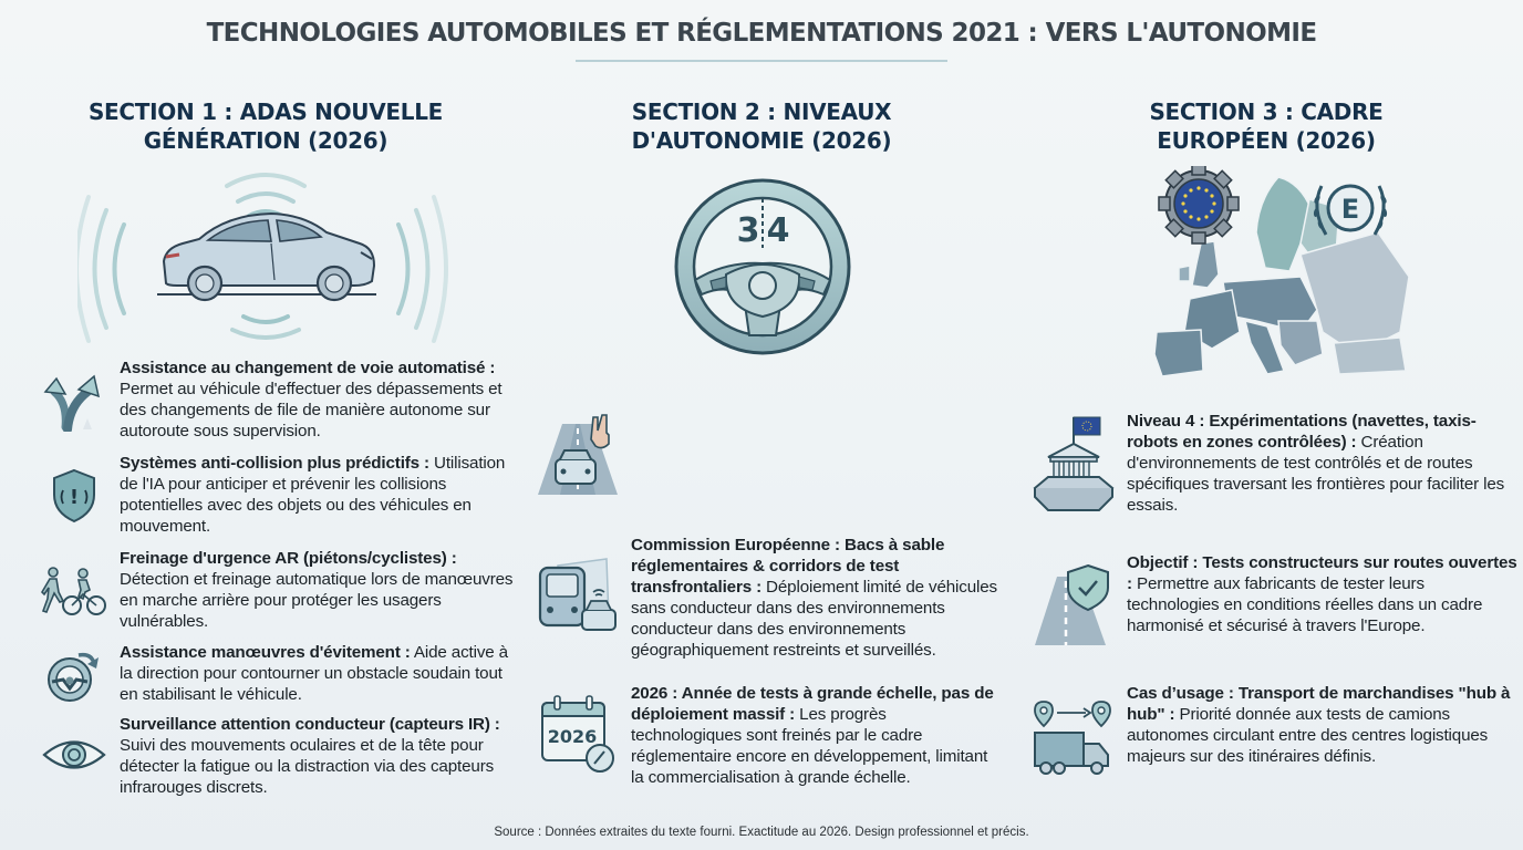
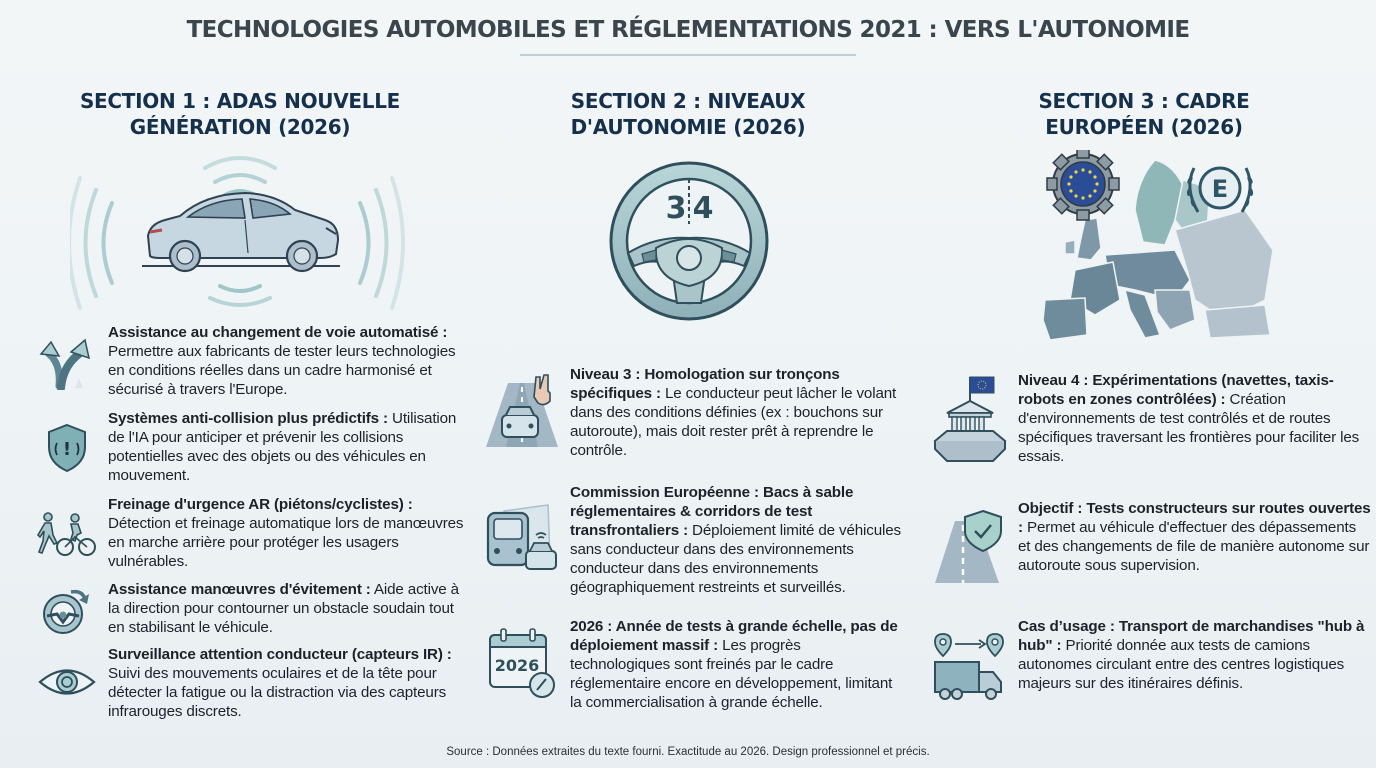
  TECHNOLOGIES AUTOMOBILES ET RÉGLEMENTATIONS 2021 : VERS L'AUTONOMIE
  SECTION 1 : ADAS NOUVELLE
  GÉNÉRATION (2026)
  SECTION 2 : NIVEAUX
  D'AUTONOMIE (2026)
  SECTION 3 : CADRE
  EUROPÉEN (2026)
  3
  4
  E
- Assistance au changement de voie automatisé : Permet au véhicule d'effectuer des dépassements et des changements de file de manière autonome sur autoroute sous supervision.
+ Assistance au changement de voie automatisé : Permettre aux fabricants de tester leurs technologies en conditions réelles dans un cadre harmonisé et sécurisé à travers l'Europe.
  !
  Systèmes anti-collision plus prédictifs : Utilisation de l'IA pour anticiper et prévenir les collisions potentielles avec des objets ou des véhicules en mouvement.
  Freinage d'urgence AR (piétons/cyclistes) : Détection et freinage automatique lors de manœuvres en marche arrière pour protéger les usagers vulnérables.
  Assistance manœuvres d'évitement : Aide active à la direction pour contourner un obstacle soudain tout en stabilisant le véhicule.
  Surveillance attention conducteur (capteurs IR) : Suivi des mouvements oculaires et de la tête pour détecter la fatigue ou la distraction via des capteurs infrarouges discrets.
+ Niveau 3 : Homologation sur tronçons spécifiques : Le conducteur peut lâcher le volant dans des conditions définies (ex : bouchons sur autoroute), mais doit rester prêt à reprendre le contrôle.
  Commission Européenne : Bacs à sable réglementaires & corridors de test transfrontaliers : Déploiement limité de véhicules sans conducteur dans des environnements conducteur dans des environnements géographiquement restreints et surveillés.
  2026
  2026 : Année de tests à grande échelle, pas de déploiement massif : Les progrès technologiques sont freinés par le cadre réglementaire encore en développement, limitant la commercialisation à grande échelle.
  Niveau 4 : Expérimentations (navettes, taxis-robots en zones contrôlées) : Création d'environnements de test contrôlés et de routes spécifiques traversant les frontières pour faciliter les essais.
- Objectif : Tests constructeurs sur routes ouvertes : Permettre aux fabricants de tester leurs technologies en conditions réelles dans un cadre harmonisé et sécurisé à travers l'Europe.
+ Objectif : Tests constructeurs sur routes ouvertes : Permet au véhicule d'effectuer des dépassements et des changements de file de manière autonome sur autoroute sous supervision.
  Cas d’usage : Transport de marchandises "hub à hub" : Priorité donnée aux tests de camions autonomes circulant entre des centres logistiques majeurs sur des itinéraires définis.
  Source : Données extraites du texte fourni. Exactitude au 2026. Design professionnel et précis.
